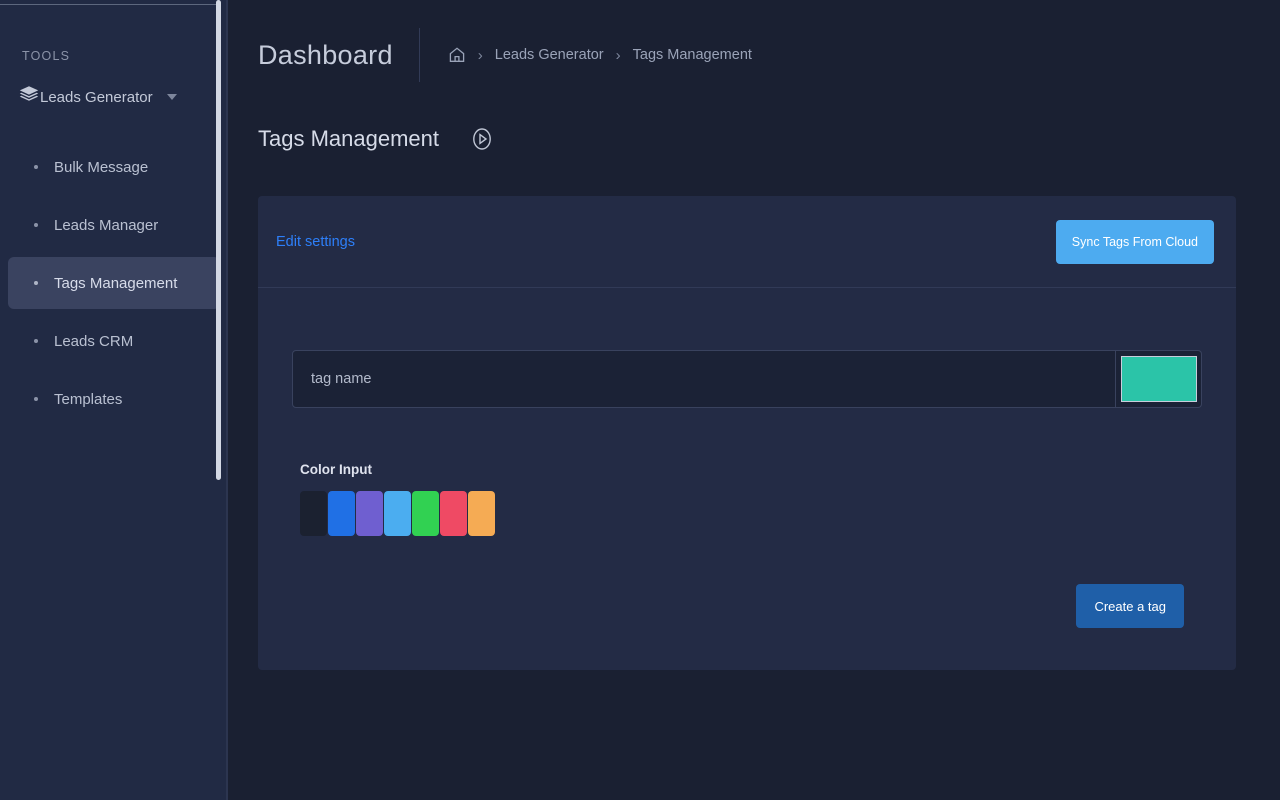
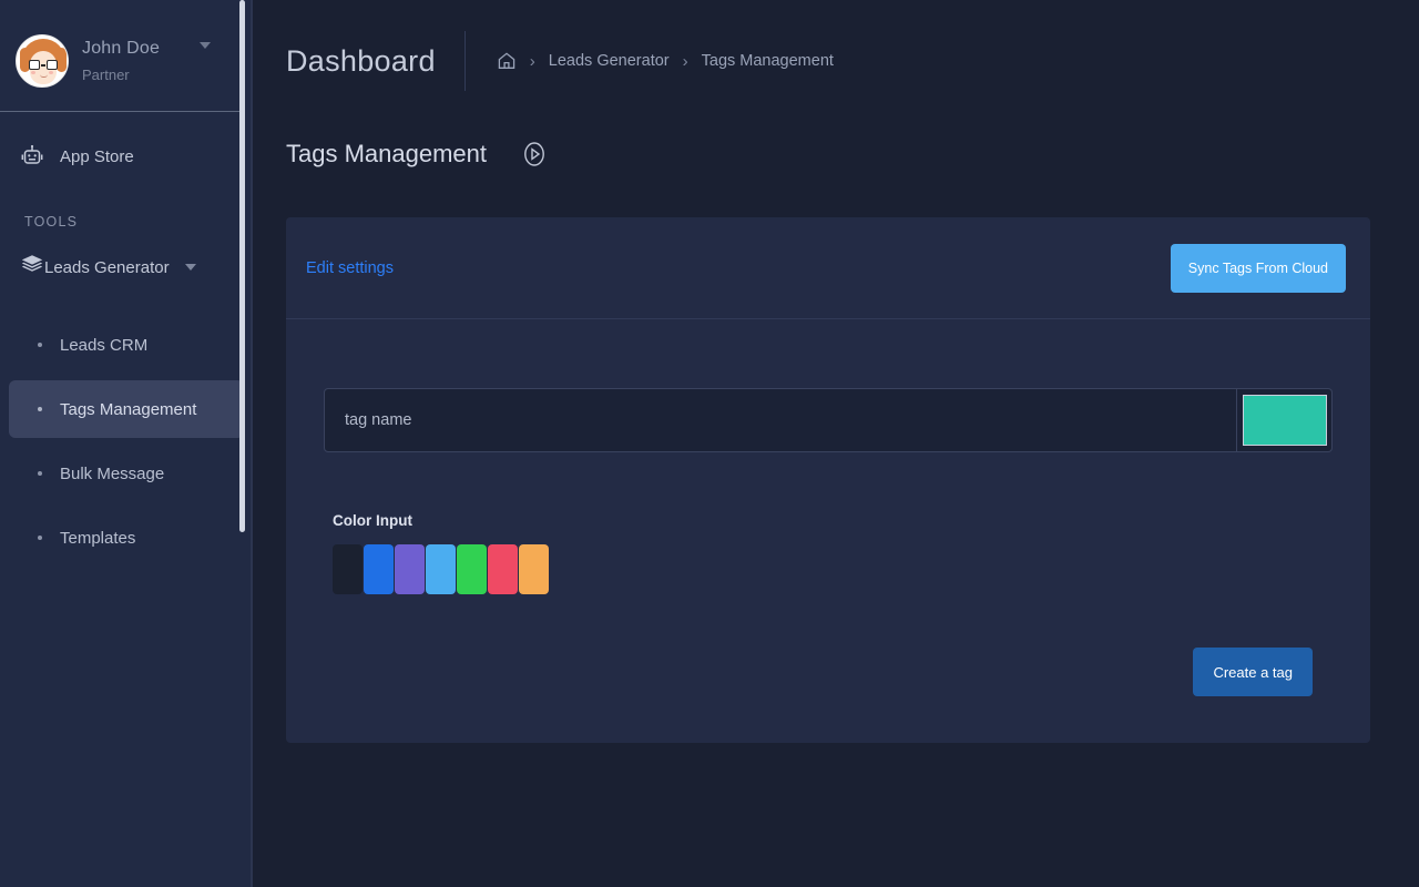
+ John Doe
+ Partner
+ App Store
  TOOLS
  Leads Generator
- Bulk Message
+ Leads CRM
- Leads Manager
  Tags Management
- Leads CRM
+ Bulk Message
  Templates
  Dashboard
  ›
  Leads Generator
  ›
  Tags Management
  Tags Management
  Edit settings
  Sync Tags From Cloud
  tag name
  Color Input
  Create a tag
